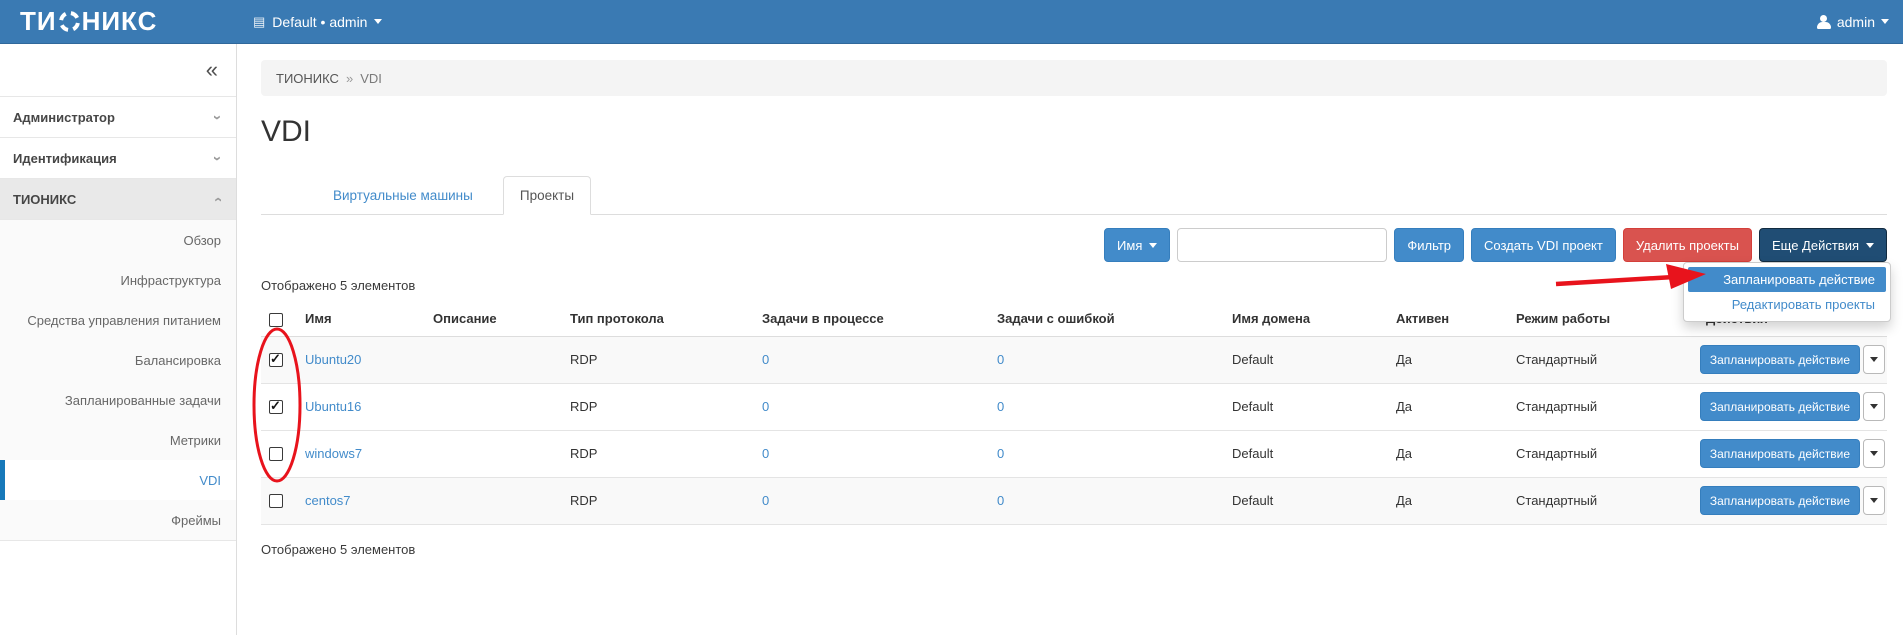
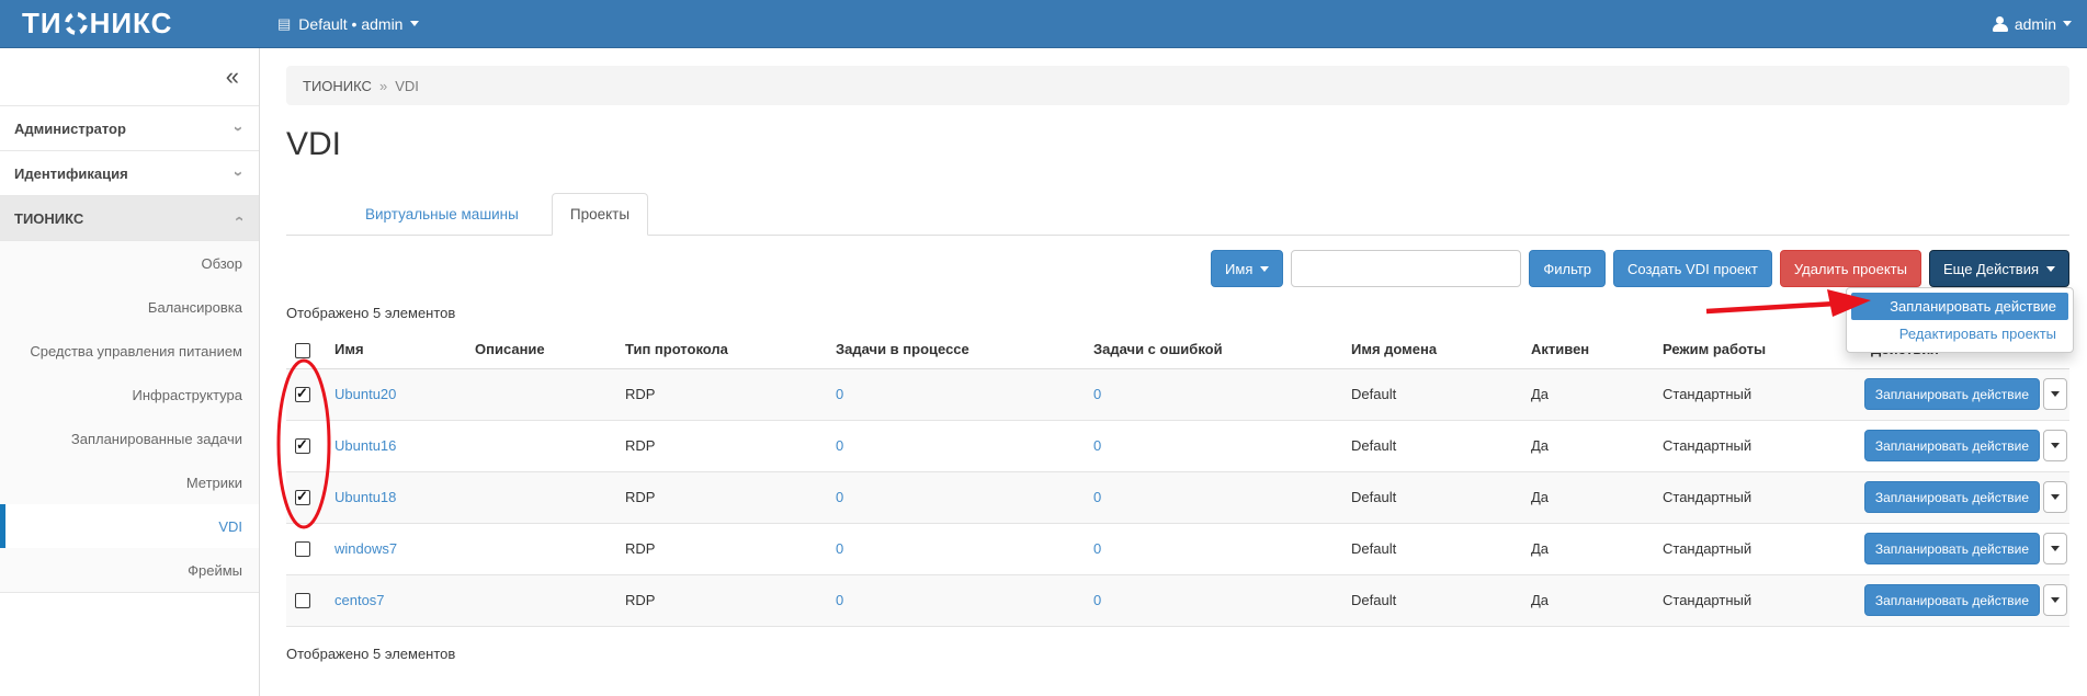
  ТИ
  НИКС
  ▤
  Default • admin
  admin
  «
  Администратор
  Идентификация
  ТИОНИКС
  Обзор
- Инфраструктура
+ Балансировка
  Средства управления питанием
- Балансировка
+ Инфраструктура
  Запланированные задачи
  Метрики
  VDI
  Фреймы
  ТИОНИКС
  »
  VDI
  VDI
  Виртуальные машины
  Проекты
  Имя
  Фильтр
  Создать VDI проект
  Удалить проекты
  Еще Действия
  Запланировать действие
  Редактировать проекты
  Отображено 5 элементов
  	Имя	Описание	Тип протокола	Задачи в процессе	Задачи с ошибкой	Имя домена	Активен	Режим работы
  	Ubuntu20		RDP	0	0	Default	Да	Стандартный	Запланировать действие
  	Ubuntu16		RDP	0	0	Default	Да	Стандартный	Запланировать действие
+ 	Ubuntu18		RDP	0	0	Default	Да	Стандартный	Запланировать действие
  	windows7		RDP	0	0	Default	Да	Стандартный	Запланировать действие
  	centos7		RDP	0	0	Default	Да	Стандартный	Запланировать действие
  Отображено 5 элементов
